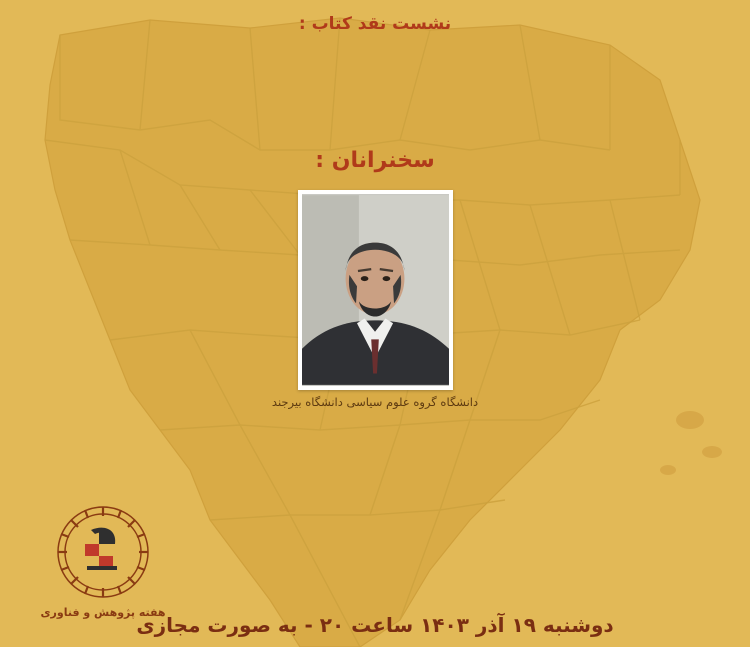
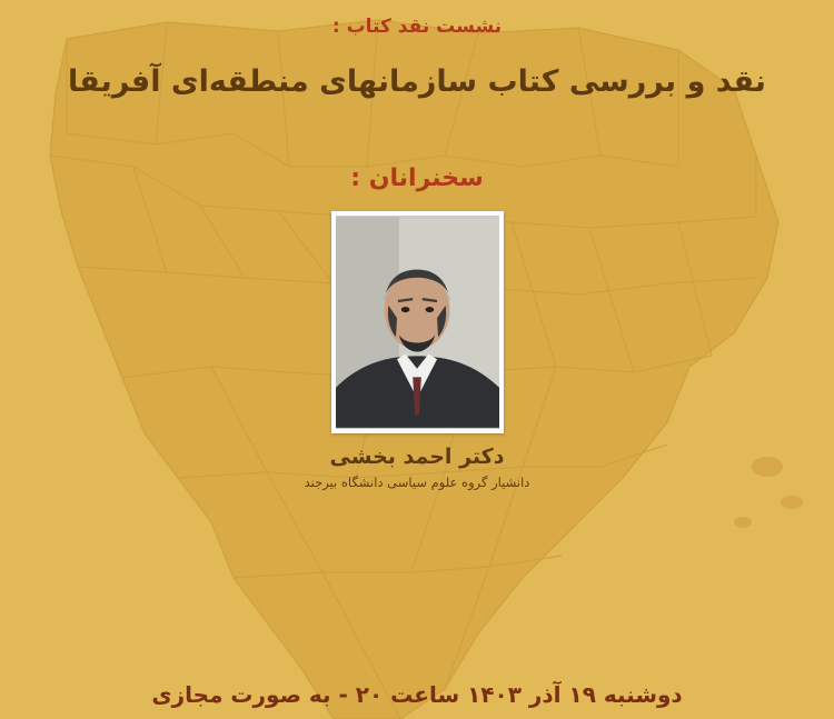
  نشست نقد کتاب :
+ نقد و بررسی کتاب سازمانهای منطقه‌ای آفریقا
  سخنرانان :
+ دکتر احمد بخشی
- دانشگاه گروه علوم سیاسی دانشگاه بیرجند
+ دانشیار گروه علوم سیاسی دانشگاه بیرجند
- هفته پژوهش و فناوری
  دوشنبه ۱۹ آذر ۱۴۰۳ ساعت ۲۰ - به صورت مجازی
